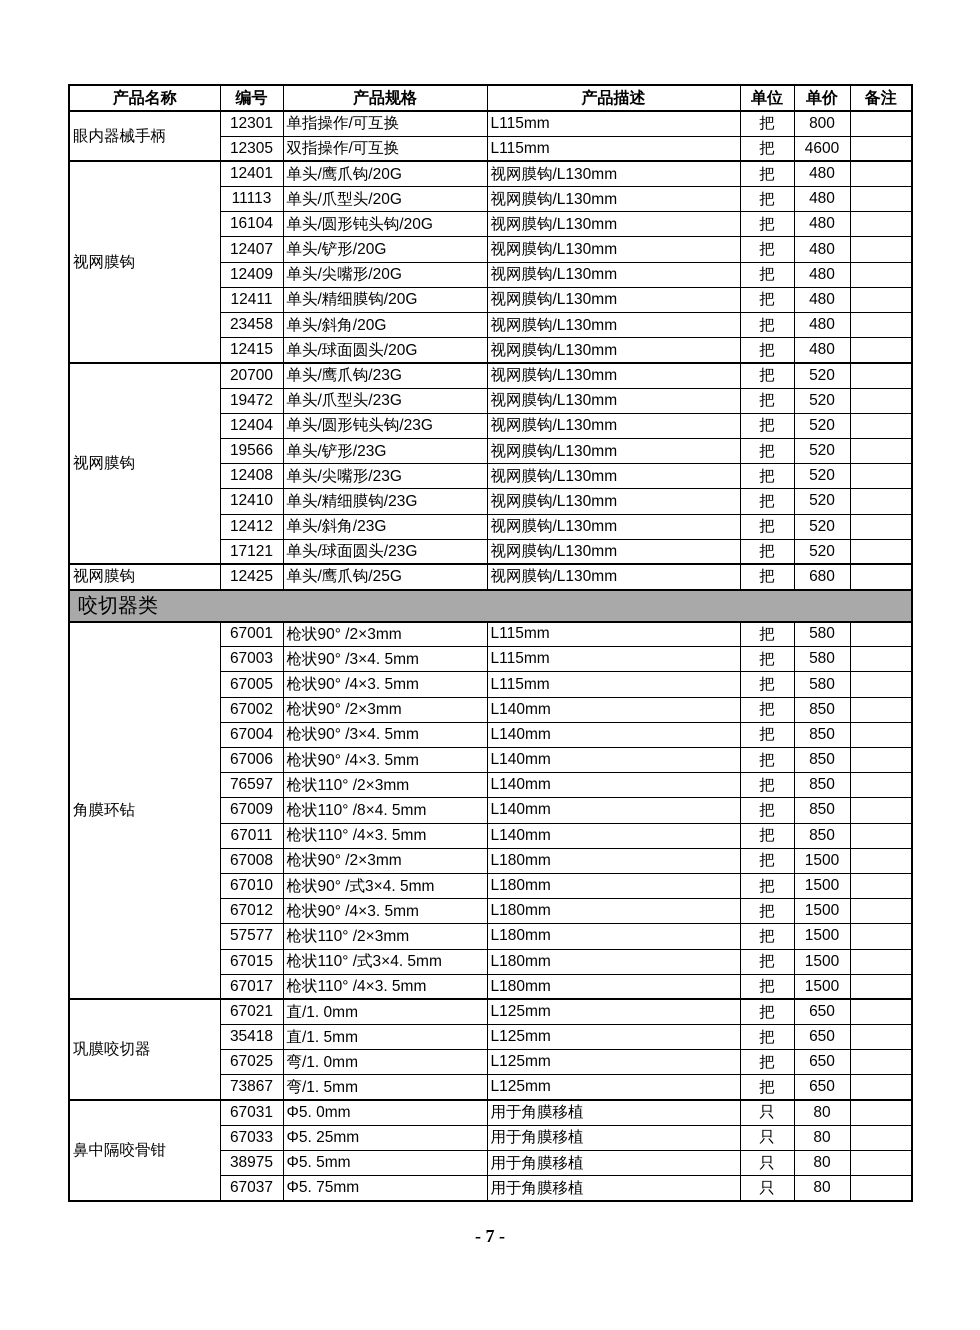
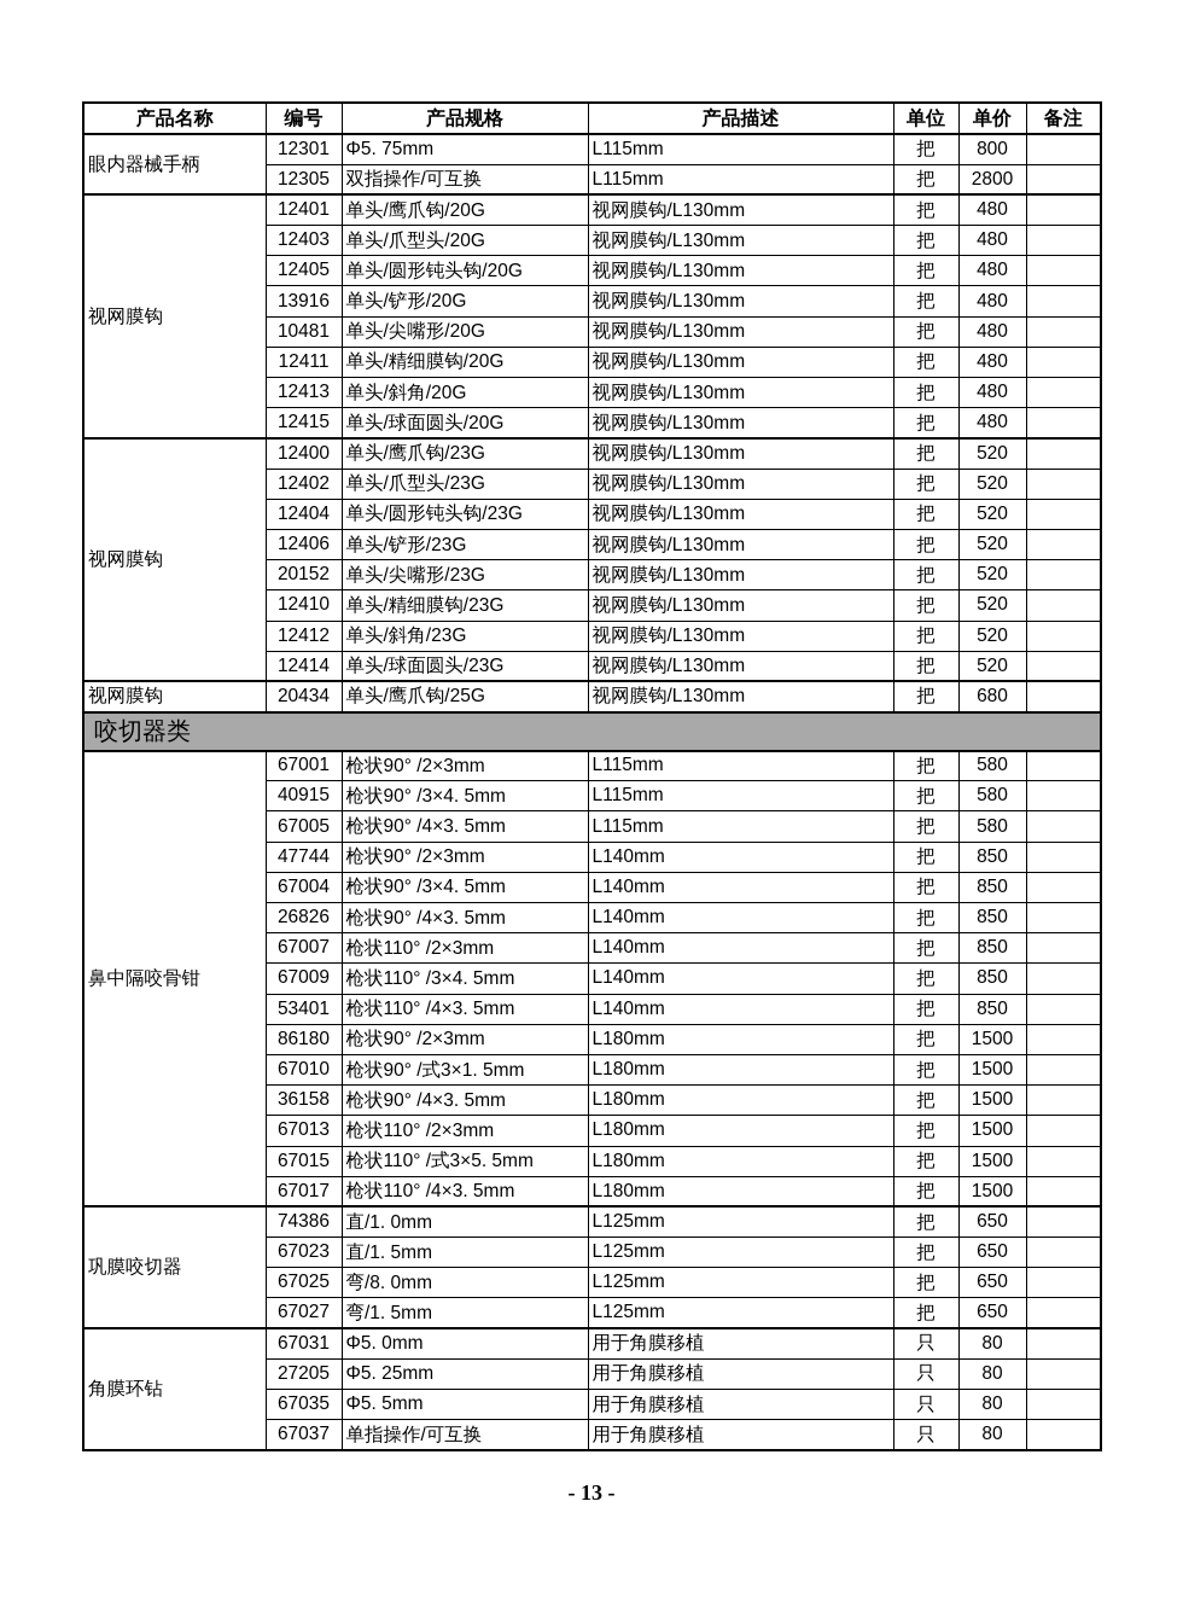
  产品名称	编号	产品规格	产品描述	单位	单价	备注
- 眼内器械手柄	12301	单指操作/可互换	L115mm	把	800
+ 眼内器械手柄	12301	Φ5. 75mm	L115mm	把	800
- 12305	双指操作/可互换	L115mm	把	4600
+ 12305	双指操作/可互换	L115mm	把	2800
  视网膜钩	12401	单头/鹰爪钩/20G	视网膜钩/L130mm	把	480
- 11113	单头/爪型头/20G	视网膜钩/L130mm	把	480
+ 12403	单头/爪型头/20G	视网膜钩/L130mm	把	480
- 16104	单头/圆形钝头钩/20G	视网膜钩/L130mm	把	480
+ 12405	单头/圆形钝头钩/20G	视网膜钩/L130mm	把	480
- 12407	单头/铲形/20G	视网膜钩/L130mm	把	480
+ 13916	单头/铲形/20G	视网膜钩/L130mm	把	480
- 12409	单头/尖嘴形/20G	视网膜钩/L130mm	把	480
+ 10481	单头/尖嘴形/20G	视网膜钩/L130mm	把	480
  12411	单头/精细膜钩/20G	视网膜钩/L130mm	把	480
- 23458	单头/斜角/20G	视网膜钩/L130mm	把	480
+ 12413	单头/斜角/20G	视网膜钩/L130mm	把	480
  12415	单头/球面圆头/20G	视网膜钩/L130mm	把	480
- 视网膜钩	20700	单头/鹰爪钩/23G	视网膜钩/L130mm	把	520
+ 视网膜钩	12400	单头/鹰爪钩/23G	视网膜钩/L130mm	把	520
- 19472	单头/爪型头/23G	视网膜钩/L130mm	把	520
+ 12402	单头/爪型头/23G	视网膜钩/L130mm	把	520
  12404	单头/圆形钝头钩/23G	视网膜钩/L130mm	把	520
- 19566	单头/铲形/23G	视网膜钩/L130mm	把	520
+ 12406	单头/铲形/23G	视网膜钩/L130mm	把	520
- 12408	单头/尖嘴形/23G	视网膜钩/L130mm	把	520
+ 20152	单头/尖嘴形/23G	视网膜钩/L130mm	把	520
  12410	单头/精细膜钩/23G	视网膜钩/L130mm	把	520
  12412	单头/斜角/23G	视网膜钩/L130mm	把	520
- 17121	单头/球面圆头/23G	视网膜钩/L130mm	把	520
+ 12414	单头/球面圆头/23G	视网膜钩/L130mm	把	520
- 视网膜钩	12425	单头/鹰爪钩/25G	视网膜钩/L130mm	把	680
+ 视网膜钩	20434	单头/鹰爪钩/25G	视网膜钩/L130mm	把	680
  咬切器类
- 角膜环钻	67001	枪状90° /2×3mm	L115mm	把	580
+ 鼻中隔咬骨钳	67001	枪状90° /2×3mm	L115mm	把	580
- 67003	枪状90° /3×4. 5mm	L115mm	把	580
+ 40915	枪状90° /3×4. 5mm	L115mm	把	580
  67005	枪状90° /4×3. 5mm	L115mm	把	580
- 67002	枪状90° /2×3mm	L140mm	把	850
+ 47744	枪状90° /2×3mm	L140mm	把	850
  67004	枪状90° /3×4. 5mm	L140mm	把	850
- 67006	枪状90° /4×3. 5mm	L140mm	把	850
+ 26826	枪状90° /4×3. 5mm	L140mm	把	850
- 76597	枪状110° /2×3mm	L140mm	把	850
+ 67007	枪状110° /2×3mm	L140mm	把	850
- 67009	枪状110° /8×4. 5mm	L140mm	把	850
+ 67009	枪状110° /3×4. 5mm	L140mm	把	850
- 67011	枪状110° /4×3. 5mm	L140mm	把	850
+ 53401	枪状110° /4×3. 5mm	L140mm	把	850
- 67008	枪状90° /2×3mm	L180mm	把	1500
+ 86180	枪状90° /2×3mm	L180mm	把	1500
- 67010	枪状90° /式3×4. 5mm	L180mm	把	1500
+ 67010	枪状90° /式3×1. 5mm	L180mm	把	1500
- 67012	枪状90° /4×3. 5mm	L180mm	把	1500
+ 36158	枪状90° /4×3. 5mm	L180mm	把	1500
- 57577	枪状110° /2×3mm	L180mm	把	1500
+ 67013	枪状110° /2×3mm	L180mm	把	1500
- 67015	枪状110° /式3×4. 5mm	L180mm	把	1500
+ 67015	枪状110° /式3×5. 5mm	L180mm	把	1500
  67017	枪状110° /4×3. 5mm	L180mm	把	1500
- 巩膜咬切器	67021	直/1. 0mm	L125mm	把	650
+ 巩膜咬切器	74386	直/1. 0mm	L125mm	把	650
- 35418	直/1. 5mm	L125mm	把	650
+ 67023	直/1. 5mm	L125mm	把	650
- 67025	弯/1. 0mm	L125mm	把	650
+ 67025	弯/8. 0mm	L125mm	把	650
- 73867	弯/1. 5mm	L125mm	把	650
+ 67027	弯/1. 5mm	L125mm	把	650
- 鼻中隔咬骨钳	67031	Φ5. 0mm	用于角膜移植	只	80
+ 角膜环钻	67031	Φ5. 0mm	用于角膜移植	只	80
- 67033	Φ5. 25mm	用于角膜移植	只	80
+ 27205	Φ5. 25mm	用于角膜移植	只	80
- 38975	Φ5. 5mm	用于角膜移植	只	80
+ 67035	Φ5. 5mm	用于角膜移植	只	80
- 67037	Φ5. 75mm	用于角膜移植	只	80
+ 67037	单指操作/可互换	用于角膜移植	只	80
- - 7 -
+ - 13 -
